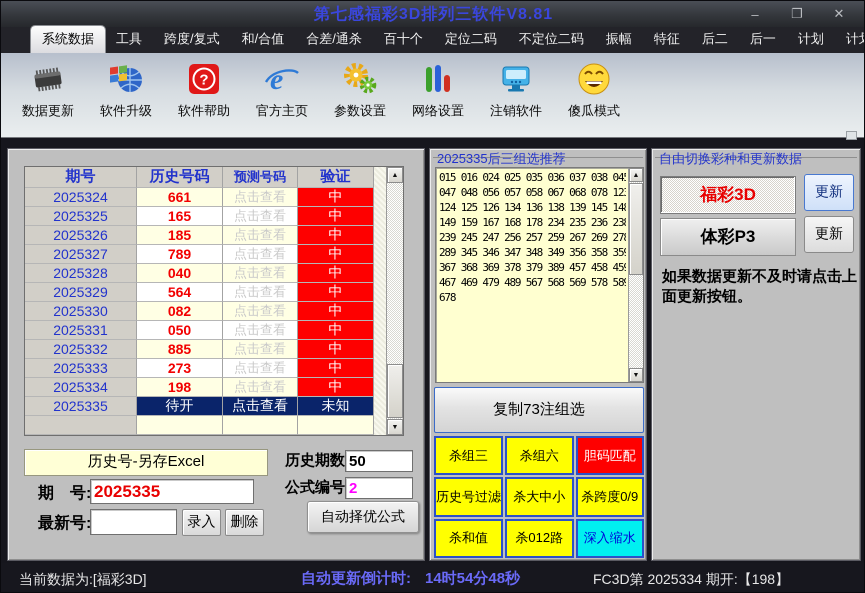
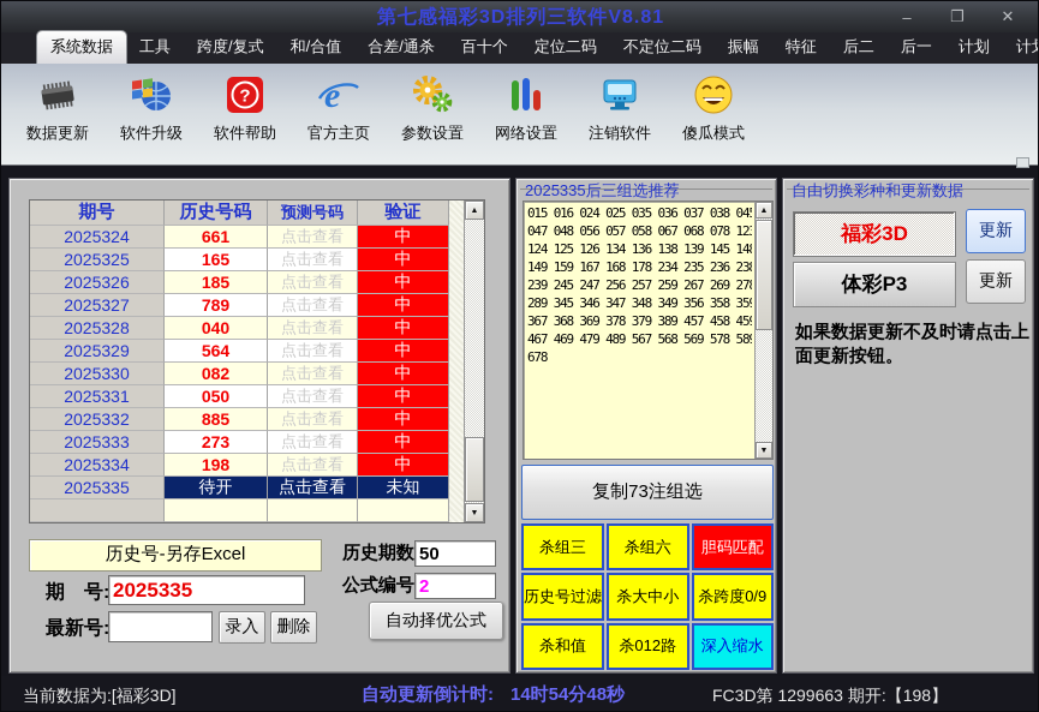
  第七感福彩3D排列三软件V8.81
  –
  ❐
  ✕
  系统数据
  工具
  跨度/复式
  和/合值
  合差/通杀
  百十个
  定位二码
  不定位二码
  振幅
  特征
  后二
  后一
  计划
  数据更新
  软件升级
  ?
  软件帮助
  e
  官方主页
  参数设置
  网络设置
  注销软件
  傻瓜模式
  期号
  历史号码
  预测号码
  验证
  2025324
  661
  点击查看
  中
  2025325
  165
  点击查看
  中
  2025326
  185
  点击查看
  中
  2025327
  789
  点击查看
  中
  2025328
  040
  点击查看
  中
  2025329
  564
  点击查看
  中
  2025330
  082
  点击查看
  中
  2025331
  050
  点击查看
  中
  2025332
  885
  点击查看
  中
  2025333
  273
  点击查看
  中
  2025334
  198
  点击查看
  中
  2025335
  待开
  点击查看
  未知
  历史号-另存Excel
  期 号:
  2025335
  最新号:
  录入
  删除
  历史期数
  50
  公式编号
  2
  自动择优公式
  2025335后三组选推荐
  015 016 024 025 035 036 037 038 04
  047 048 056 057 058 067 068 078 12
  124 125 126 134 136 138 139 145 14
  149 159 167 168 178 234 235 236 23
  239 245 247 256 257 259 267 269 27
  289 345 346 347 348 349 356 358 35
  367 368 369 378 379 389 457 458 45
  467 469 479 489 567 568 569 578 58
  678
  复制73注组选
  杀组三
  杀组六
  胆码匹配
  历史号过滤
  杀大中小
  杀跨度0/9
  杀和值
  杀012路
  深入缩水
  自由切换彩种和更新数据
  福彩3D
  更新
  体彩P3
  更新
  如果数据更新不及时请点击上面更新按钮。
  当前数据为:[福彩3D]
  自动更新倒计时:
  14时54分48秒
- FC3D第 2025334 期开:【198】
+ FC3D第 1299663 期开:【198】
